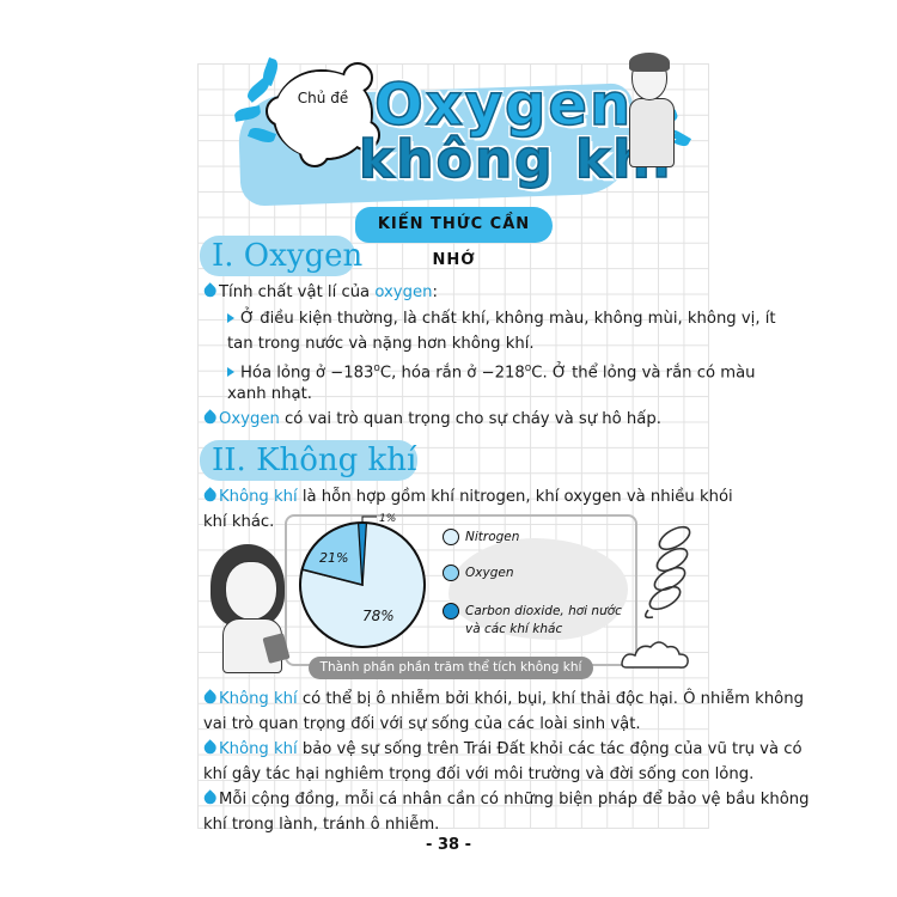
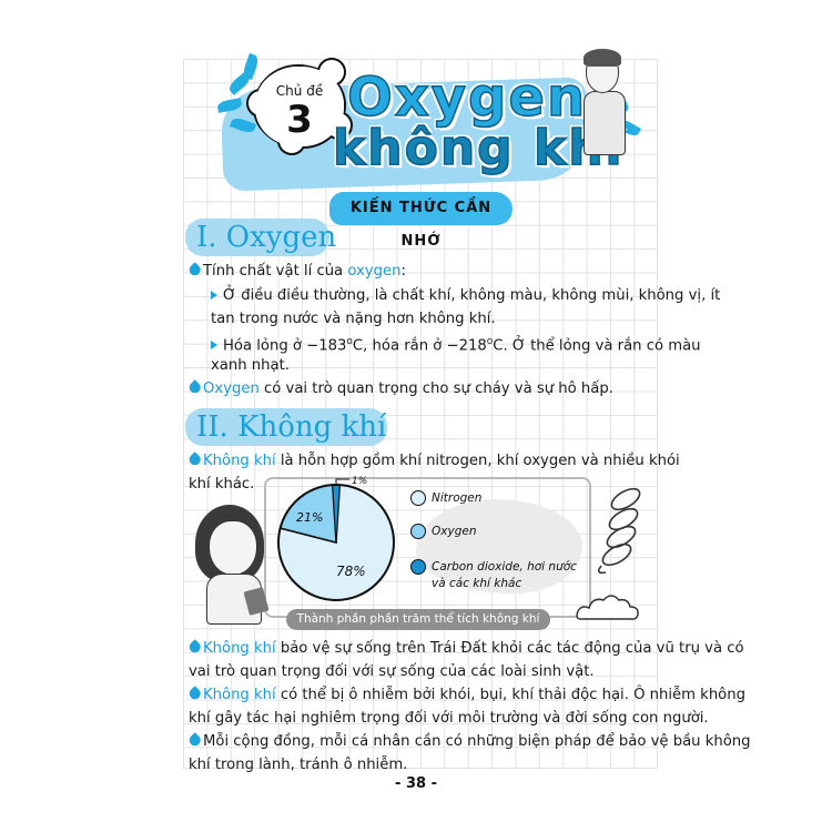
  Chủ đề
+ 3
  Oxygen
  không k
  KIẾN THỨC CẦN NHỚ
  I. Oxygen
  Tính chất vật lí của oxygen:
- Ở điều kiện thường, là chất khí, không màu, không mùi, không vị, ít
+ Ở điều điều thường, là chất khí, không màu, không mùi, không vị, ít
  tan trong nước và nặng hơn không khí.
  Hóa lỏng ở −183oC, hóa rắn ở −218oC. Ở thể lỏng và rắn có màu
  xanh nhạt.
  Oxygen có vai trò quan trọng cho sự cháy và sự hô hấp.
  II. Không khí
  Không khí là hỗn hợp gồm khí nitrogen, khí oxygen và nhiều khói
  khí khác.
  1%
  21%
  78%
  Nitrogen
  Oxygen
  Carbon dioxide, hơi nước
  và các khí khác
  Thành phần phần trăm thể tích không khí
- Không khí có thể bị ô nhiễm bởi khói, bụi, khí thải độc hại. Ô nhiễm không
+ Không khí bảo vệ sự sống trên Trái Đất khỏi các tác động của vũ trụ và có
  vai trò quan trọng đối với sự sống của các loài sinh vật.
- Không khí bảo vệ sự sống trên Trái Đất khỏi các tác động của vũ trụ và có
+ Không khí có thể bị ô nhiễm bởi khói, bụi, khí thải độc hại. Ô nhiễm không
- khí gây tác hại nghiêm trọng đối với môi trường và đời sống con lỏng.
+ khí gây tác hại nghiêm trọng đối với môi trường và đời sống con người.
  Mỗi cộng đồng, mỗi cá nhân cần có những biện pháp để bảo vệ bầu không
  khí trong lành, tránh ô nhiễm.
  - 38 -
